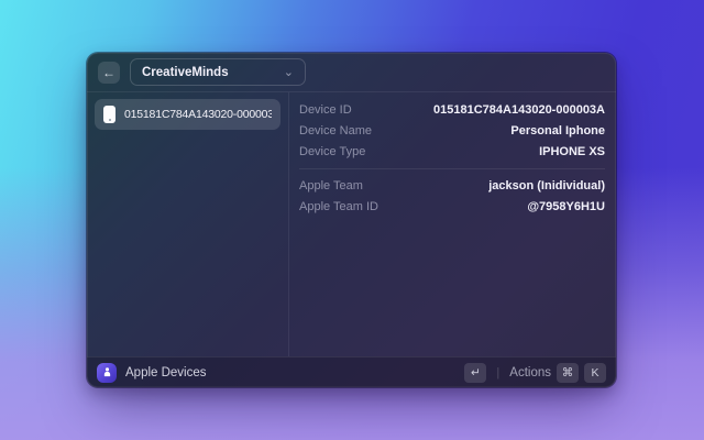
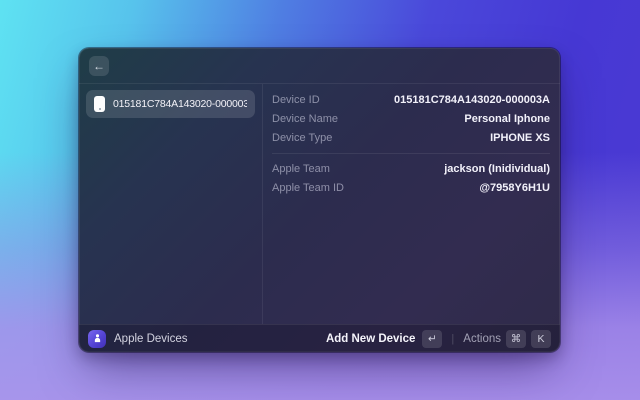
  ←
- CreativeMinds
- ⌄
  015181C784A143020-000003
  Device ID
  015181C784A143020-000003A
  Device Name
  Personal Iphone
  Device Type
  IPHONE XS
  Apple Team
  jackson (Inidividual)
  Apple Team ID
  @7958Y6H1U
  Apple Devices
+ Add New Device
  ↵
  |
  Actions
  ⌘
  K
